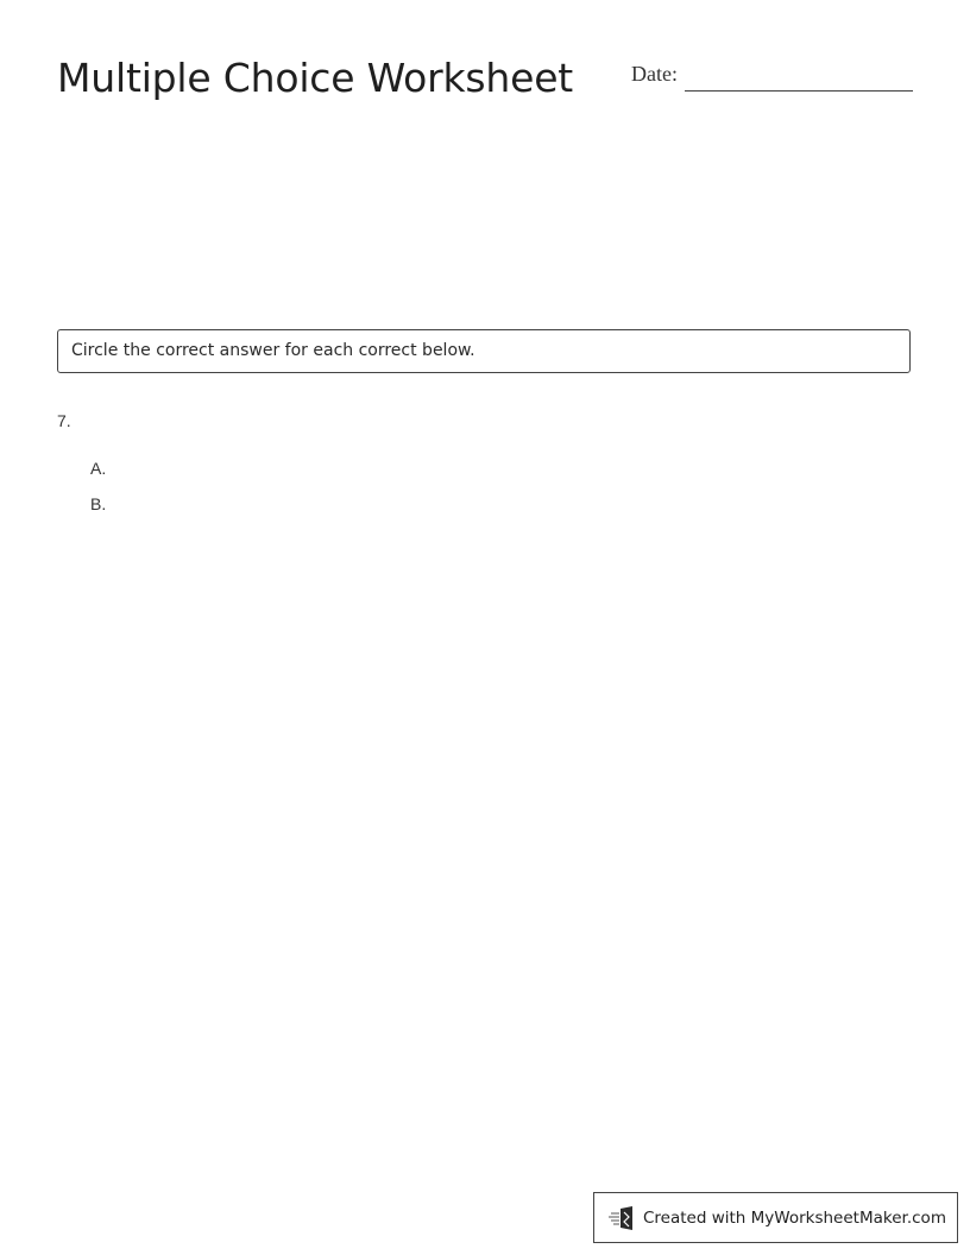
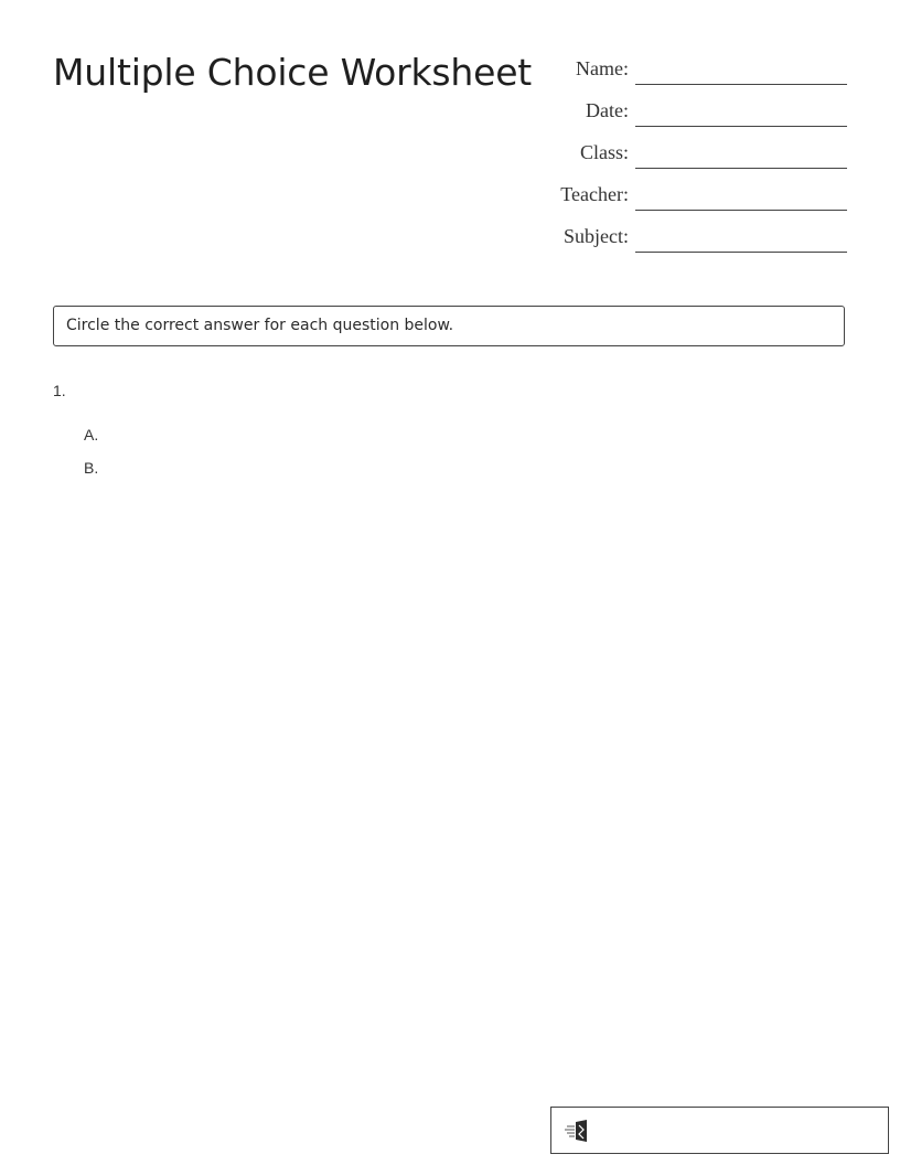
  Multiple Choice Worksheet
+ Name:
  Date:
+ Class:
+ Teacher:
+ Subject:
- Circle the correct answer for each correct below.
+ Circle the correct answer for each question below.
- 7.
+ 1.
  A.
  B.
- Created with MyWorksheetMaker.com
